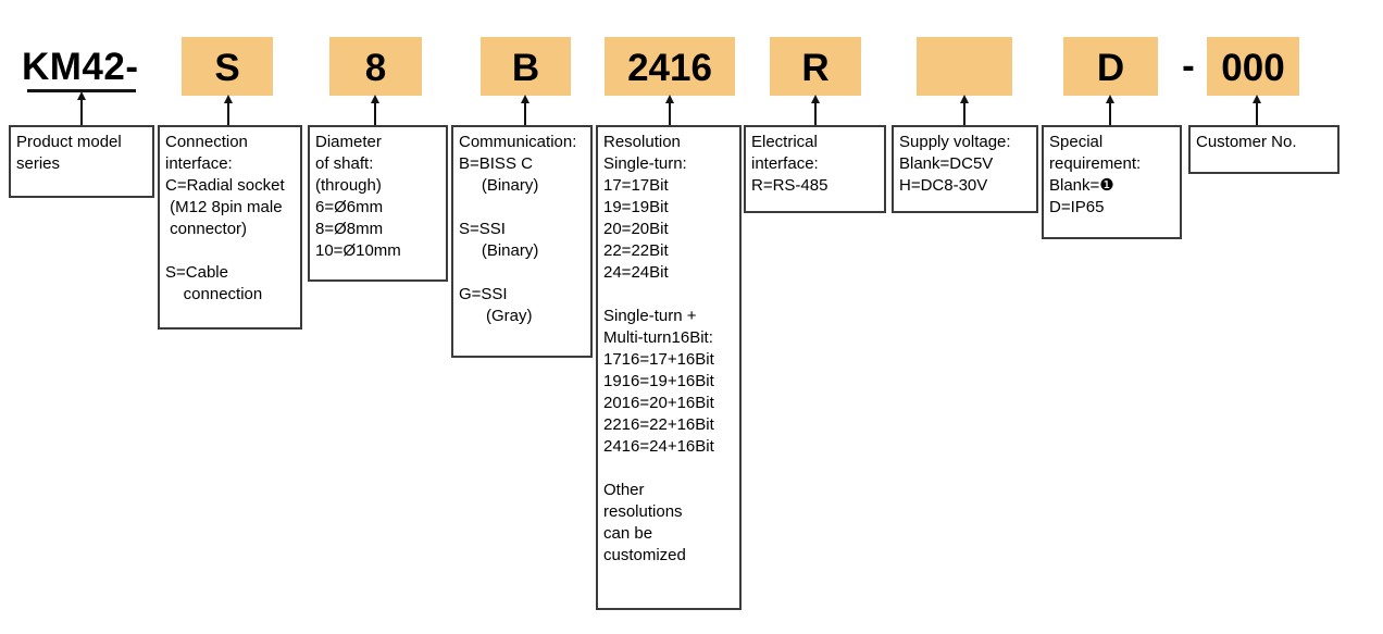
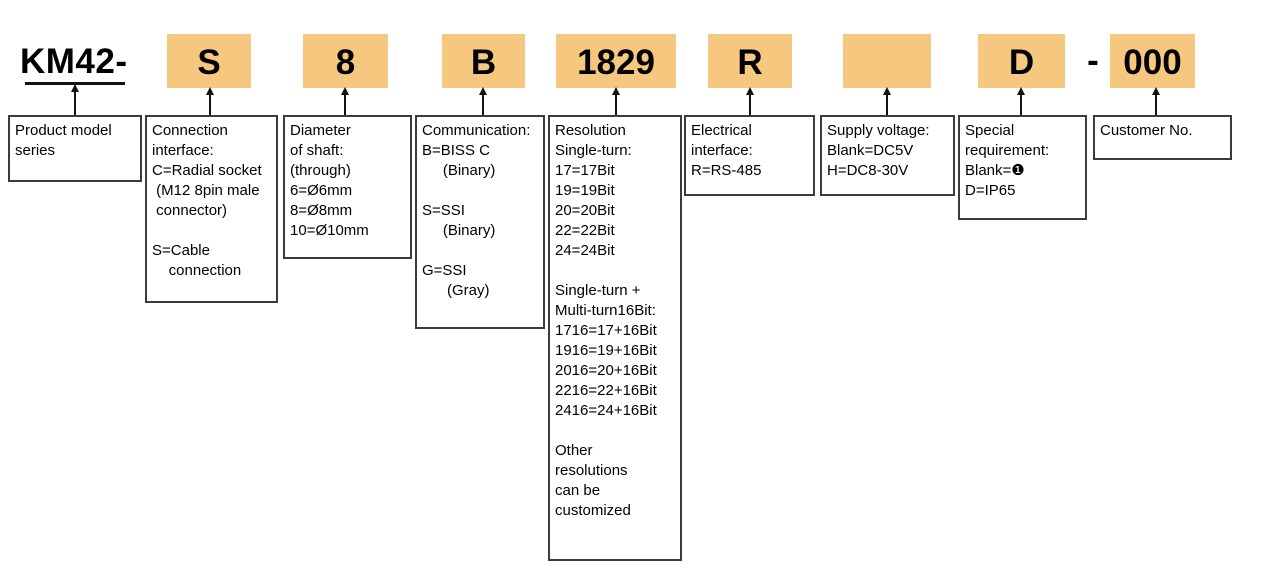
  KM42-
  S
  8
  B
- 2416
+ 1829
  R
  D
  -
  000
  Product model
  series
  Connection
  interface:
  C=Radial socket
  (M12 8pin male
  connector)
  S=Cable
  connection
  Diameter
  of shaft:
  (through)
  6=Ø6mm
  8=Ø8mm
  10=Ø10mm
  Communication:
  B=BISS C
  (Binary)
  S=SSI
  (Binary)
  G=SSI
  (Gray)
  Resolution
  Single-turn:
  17=17Bit
  19=19Bit
  20=20Bit
  22=22Bit
  24=24Bit
  Single-turn +
  Multi-turn16Bit:
  1716=17+16Bit
  1916=19+16Bit
  2016=20+16Bit
  2216=22+16Bit
  2416=24+16Bit
  Other
  resolutions
  can be
  customized
  Electrical
  interface:
  R=RS-485
  Supply voltage:
  Blank=DC5V
  H=DC8-30V
  Special
  requirement:
  Blank=❶
  D=IP65
  Customer No.
